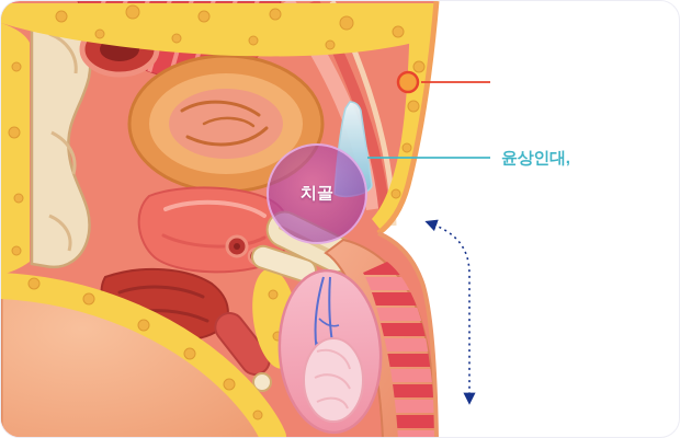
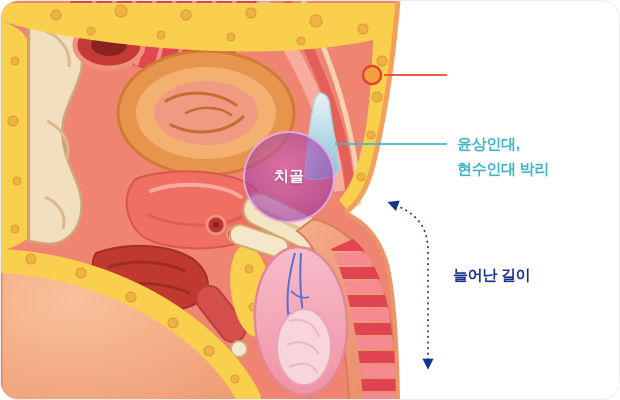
  치골
  윤상인대,
+ 현수인대 박리
+ 늘어난 길이
